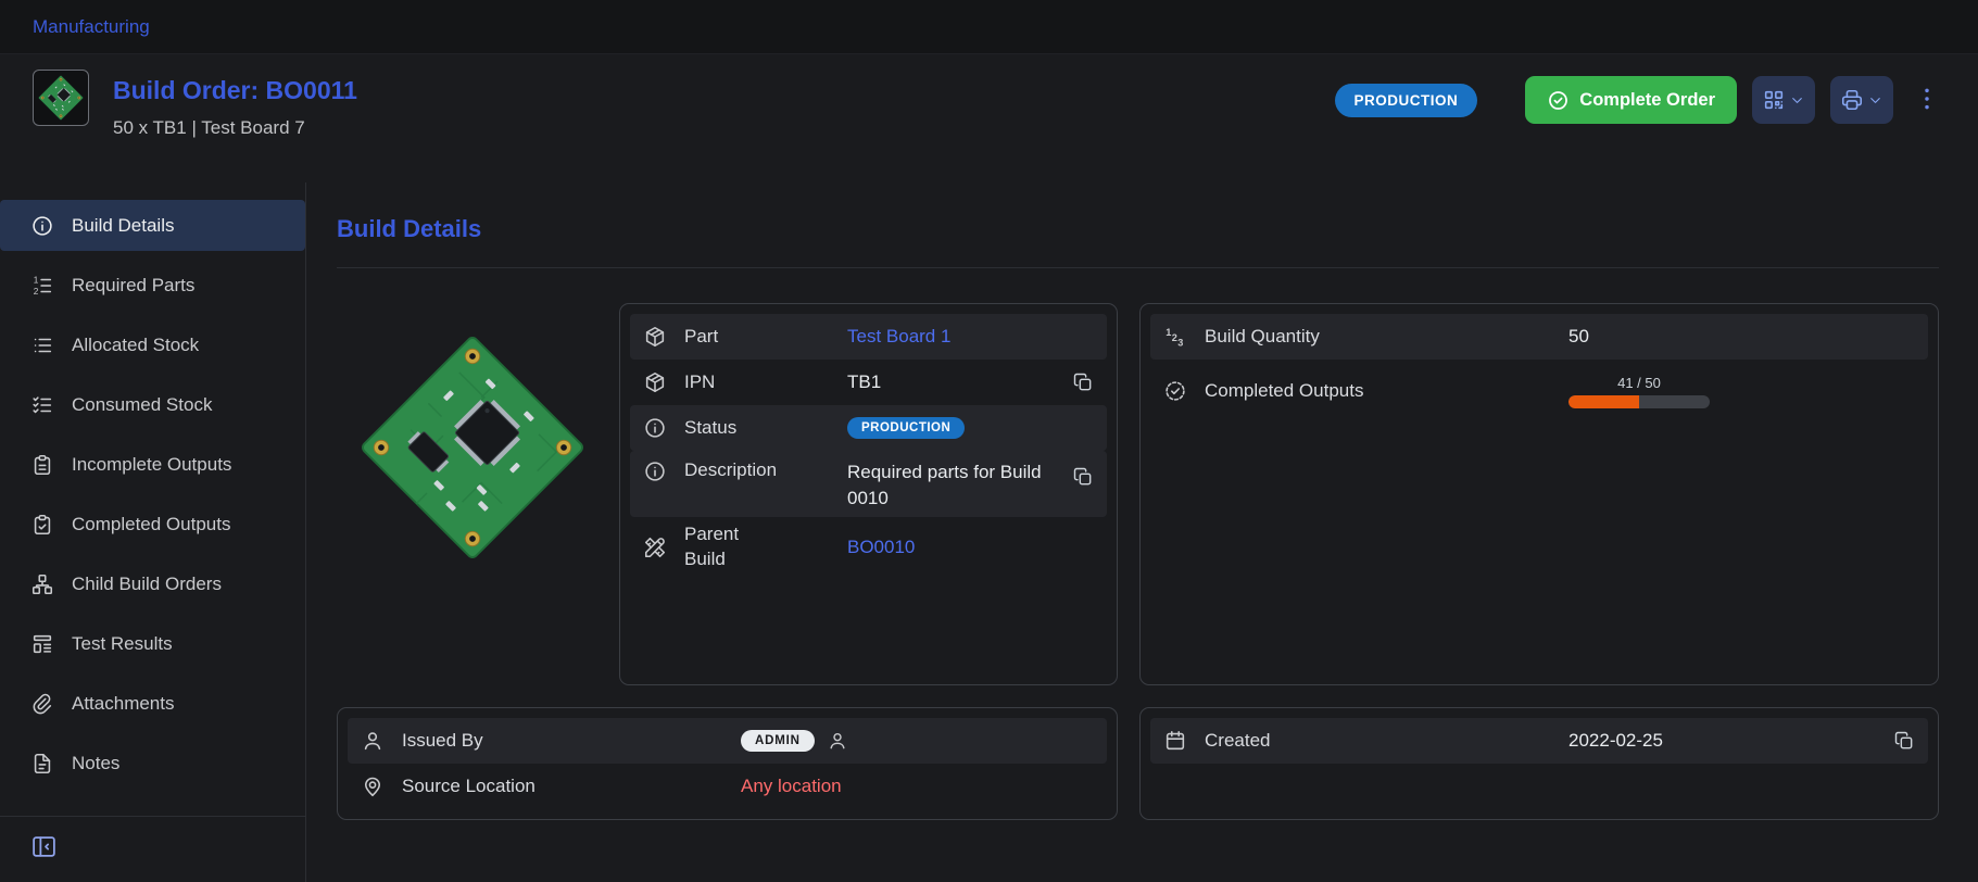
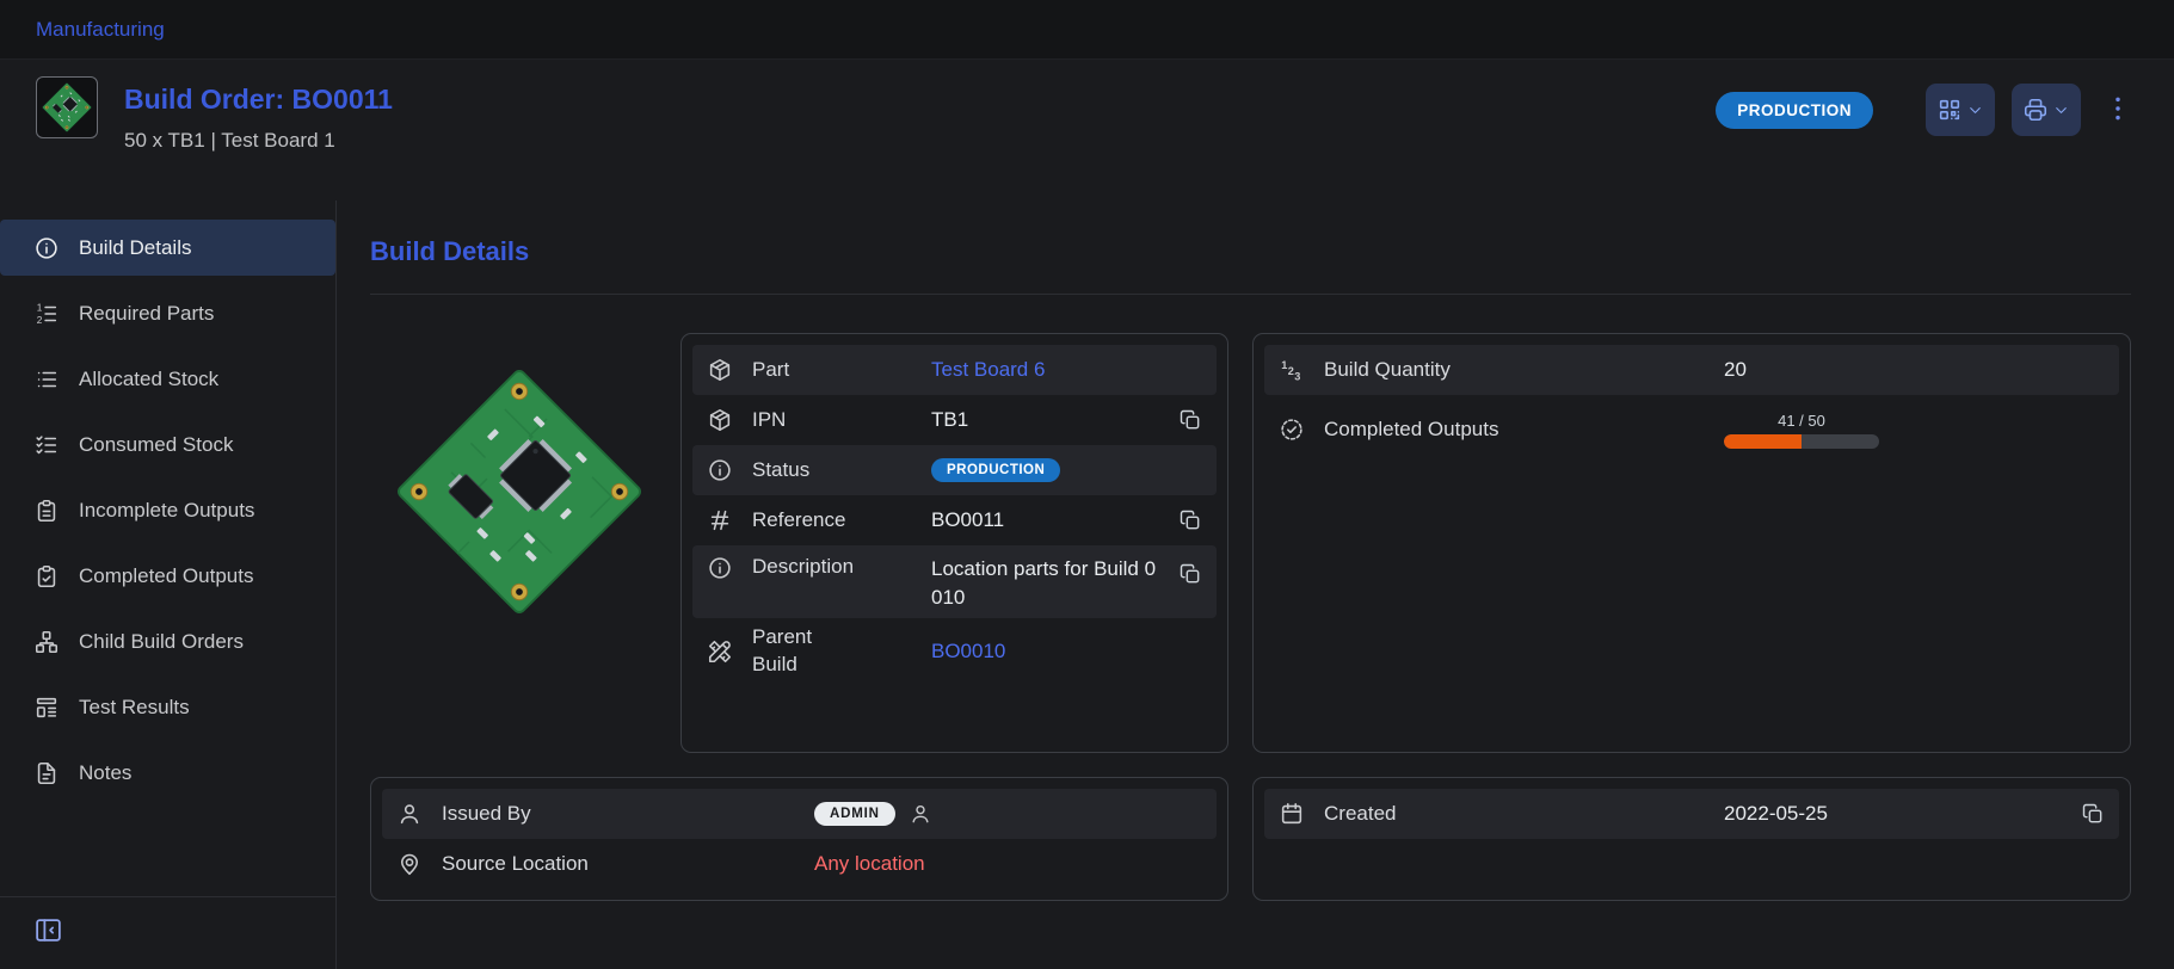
  Manufacturing
  Build Order: BO0011
- 50 x TB1 | Test Board 7
+ 50 x TB1 | Test Board 1
  PRODUCTION
- Complete Order
  Build Details
  Required Parts
  Allocated Stock
  Consumed Stock
  Incomplete Outputs
  Completed Outputs
  Child Build Orders
  Test Results
- Attachments
  Notes
  Build Details
  Part
- Test Board 1
+ Test Board 6
  IPN
  TB1
  Status
  PRODUCTION
+ Reference
+ BO0011
  Description
- Required parts for Build 0010
+ Location parts for Build 0010
  Parent Build
  BO0010
  Build Quantity
- 50
+ 20
  Completed Outputs
  41 / 50
  Issued By
  ADMIN
  Source Location
  Any location
  Created
- 2022-02-25
+ 2022-05-25
